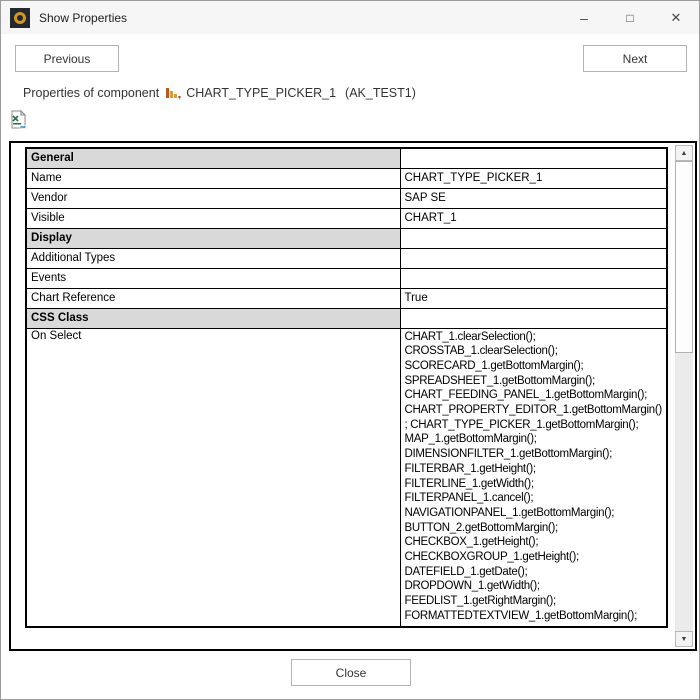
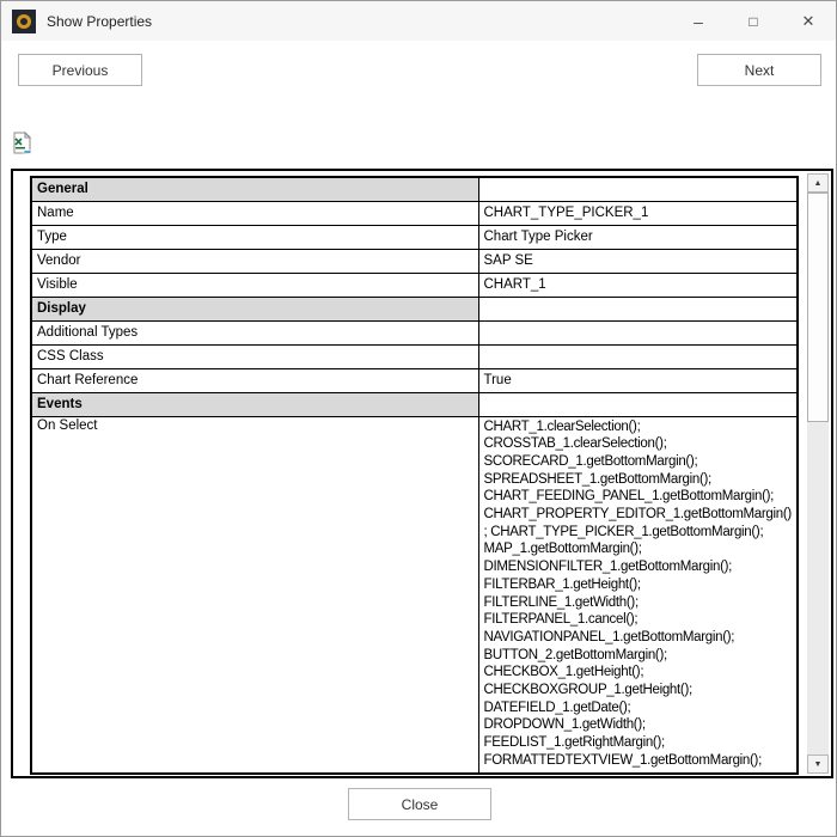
  Show Properties
  –
  □
  ✕
  Previous
  Next
- Properties of component
- CHART_TYPE_PICKER_1
- (AK_TEST1)
  General
  Name	CHART_TYPE_PICKER_1
+ Type	Chart Type Picker
  Vendor	SAP SE
  Visible	CHART_1
  Display
  Additional Types
- Events
+ CSS Class
  Chart Reference	True
- CSS Class
+ Events
  On Select	CHART_1.clearSelection();CROSSTAB_1.clearSelection();SCORECARD_1.getBottomMargin();SPREADSHEET_1.getBottomMargin();CHART_FEEDING_PANEL_1.getBottomMargin();CHART_PROPERTY_EDITOR_1.getBottomMargin(); CHART_TYPE_PICKER_1.getBottomMargin();MAP_1.getBottomMargin();DIMENSIONFILTER_1.getBottomMargin();FILTERBAR_1.getHeight();FILTERLINE_1.getWidth();FILTERPANEL_1.cancel();NAVIGATIONPANEL_1.getBottomMargin();BUTTON_2.getBottomMargin();CHECKBOX_1.getHeight();CHECKBOXGROUP_1.getHeight();DATEFIELD_1.getDate();DROPDOWN_1.getWidth();FEEDLIST_1.getRightMargin();FORMATTEDTEXTVIEW_1.getBottomMargin();
  Close
